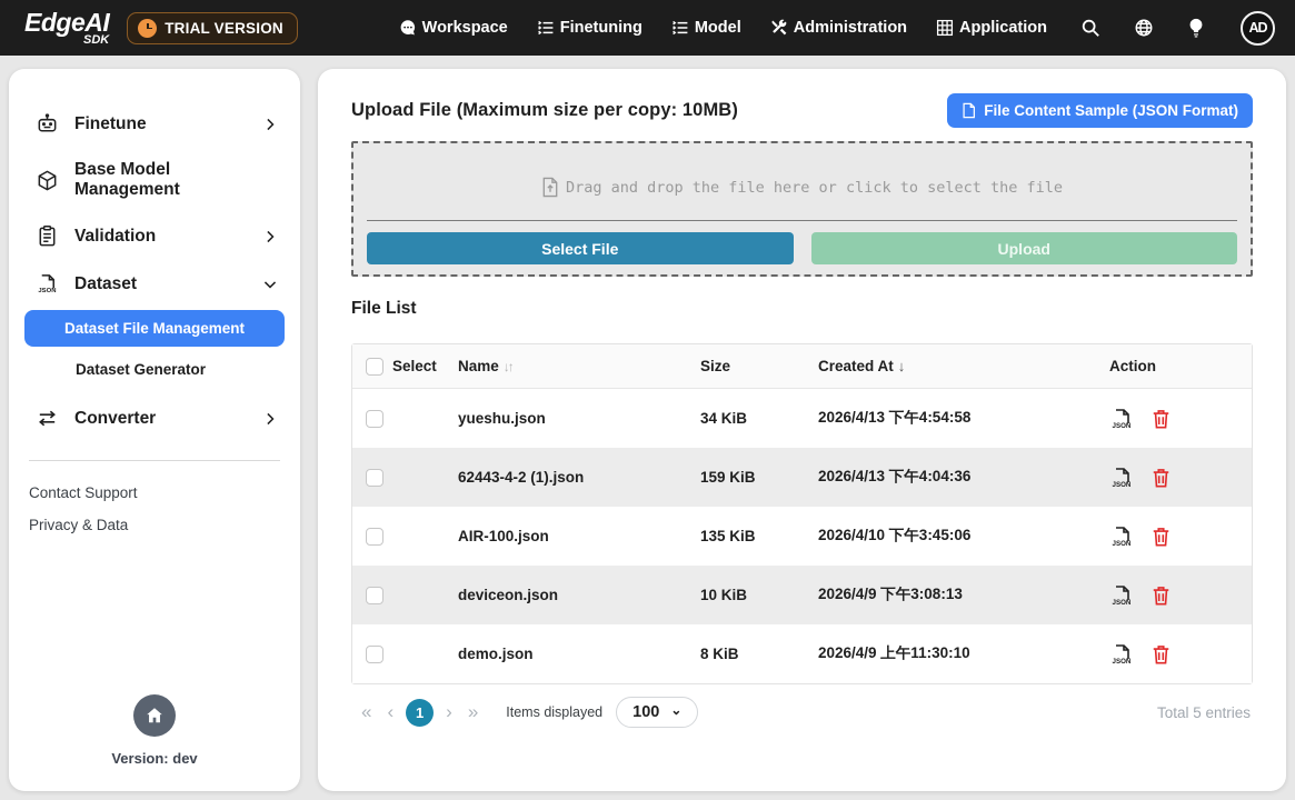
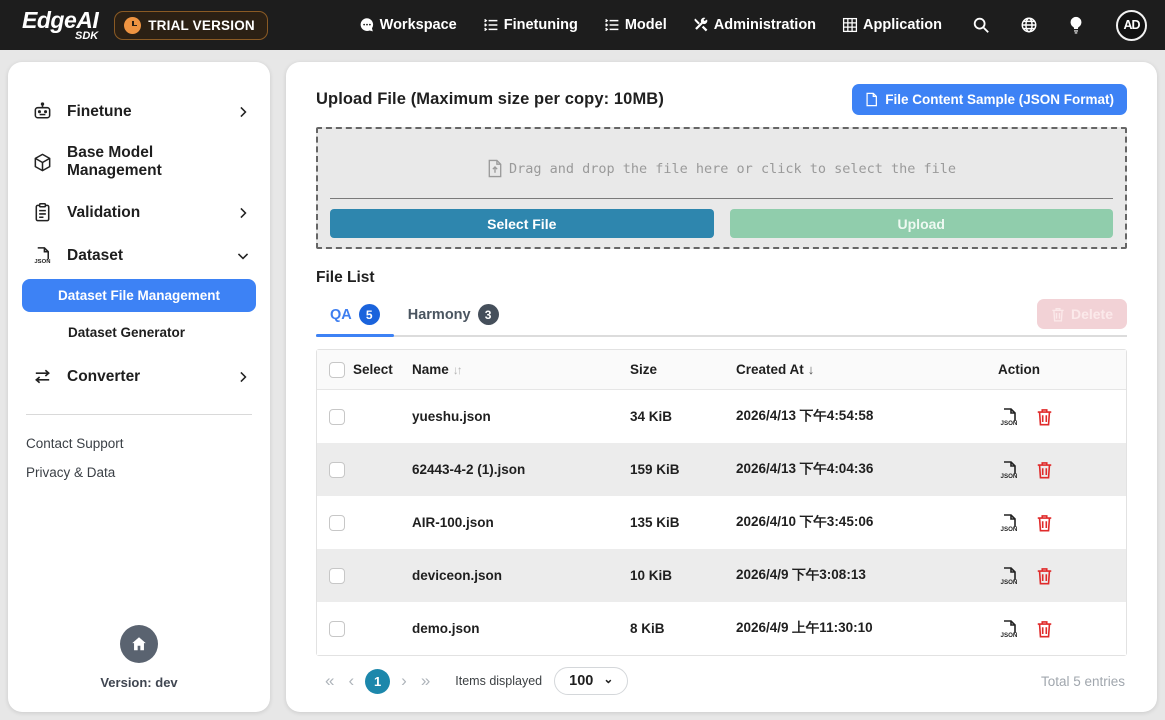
  EdgeAI
  SDK
  TRIAL VERSION
  Workspace
  Finetuning
  Model
  Administration
  Application
  AD
  Finetune
  Base Model Management
  Validation
  Dataset
  Dataset File Management
  Dataset Generator
  Converter
  Contact Support
  Privacy & Data
  Version: dev
  Upload File (Maximum size per copy: 10MB)
  File Content Sample (JSON Format)
  Drag and drop the file here or click to select the file
  Select File
  Upload
  File List
+ QA
+ 5
+ Harmony
+ 3
  Select
  Name ↓↑
  Size
  Created At ↓
  Action
  yueshu.json
  34 KiB
  2026/4/13 下午4:54:58
  62443-4-2 (1).json
  159 KiB
  2026/4/13 下午4:04:36
  AIR-100.json
  135 KiB
  2026/4/10 下午3:45:06
  deviceon.json
  10 KiB
  2026/4/9 下午3:08:13
  demo.json
  8 KiB
  2026/4/9 上午11:30:10
  «
  ‹
  1
  ›
  »
  Items displayed
  100
  ⌄
  Total 5 entries
